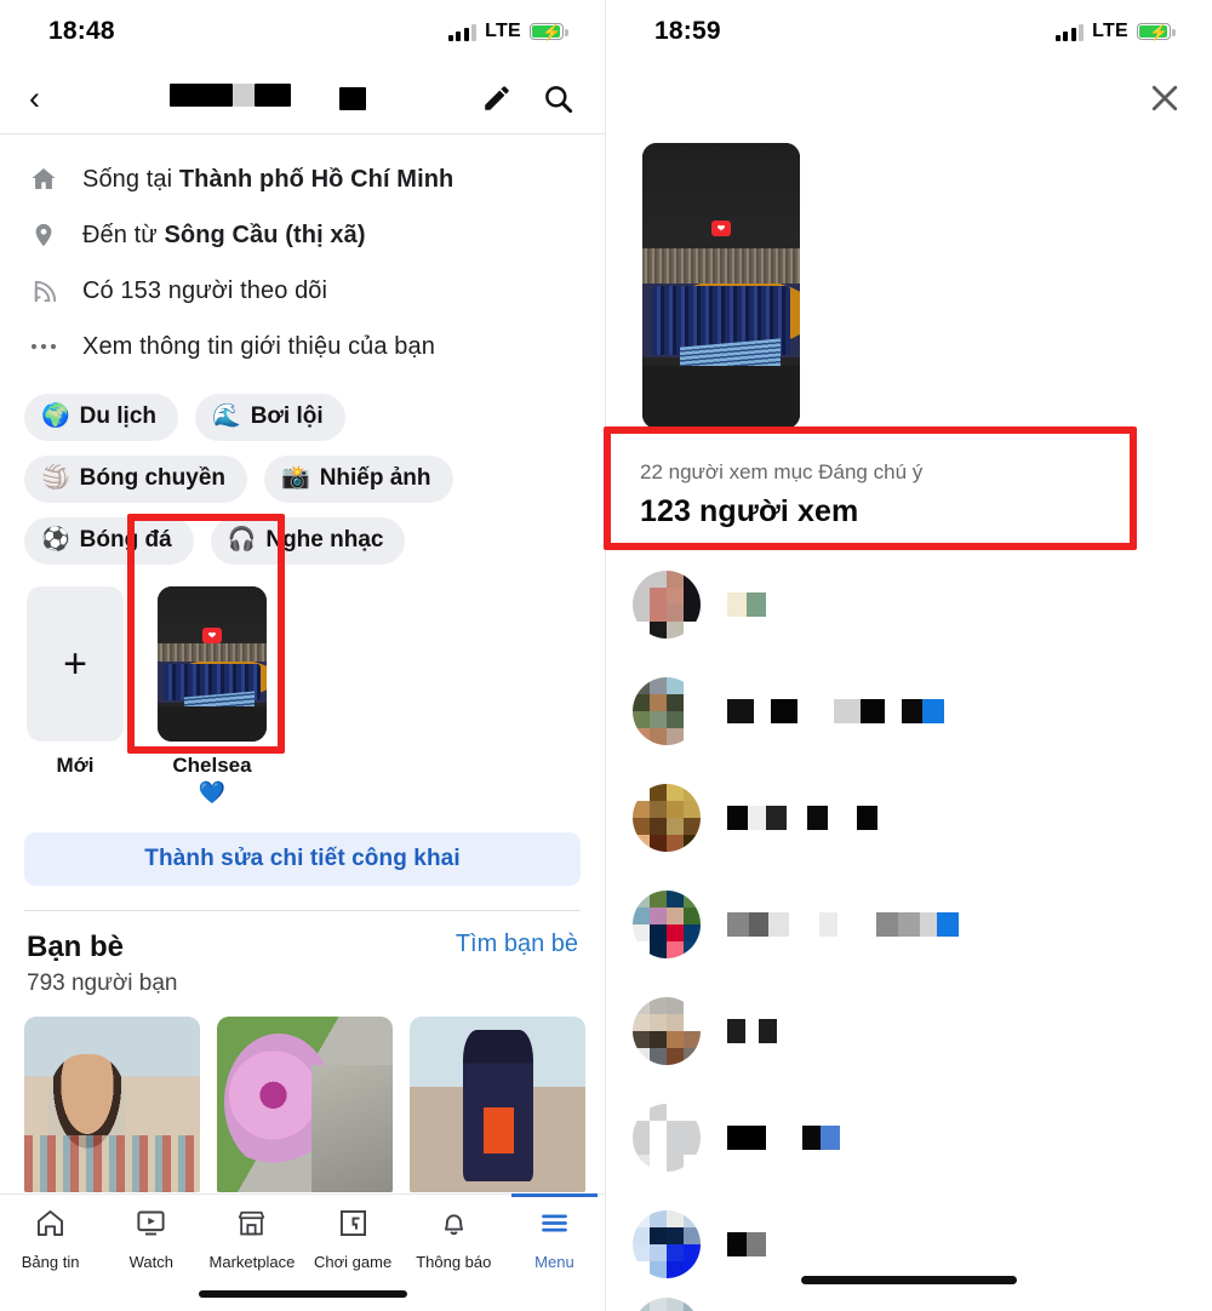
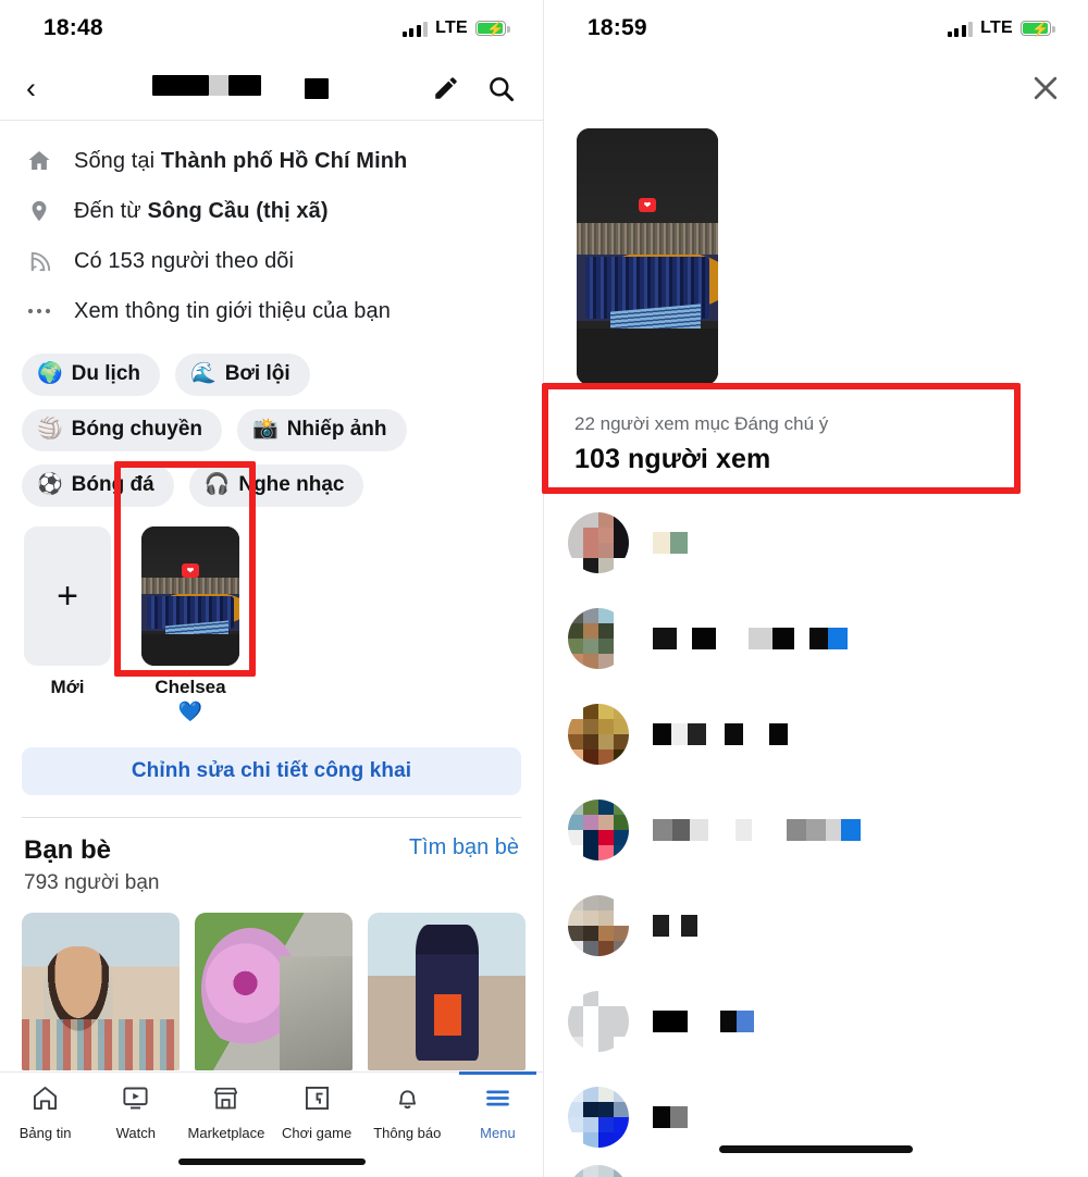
  18:48
  LTE
  ⚡
  ‹
  Sống tại Thành phố Hồ Chí Minh
  Đến từ Sông Cầu (thị xã)
  Có 153 người theo dõi
  Xem thông tin giới thiệu của bạn
  🌍
  Du lịch
  🌊
  Bơi lội
  🏐
  Bóng chuyền
  📸
  Nhiếp ảnh
  ⚽
  Bóng đá
  🎧
  Nghe nhạc
  +
  Mới
  ❤
  Chelsea
  💙
- Thành sửa chi tiết công khai
+ Chỉnh sửa chi tiết công khai
  Bạn bè
  793 người bạn
  Tìm bạn bè
  Bảng tin
  Watch
  Marketplace
  Chơi game
  Thông báo
  Menu
  18:59
  LTE
  ⚡
  ❤
  22 người xem mục Đáng chú ý
- 123 người xem
+ 103 người xem
